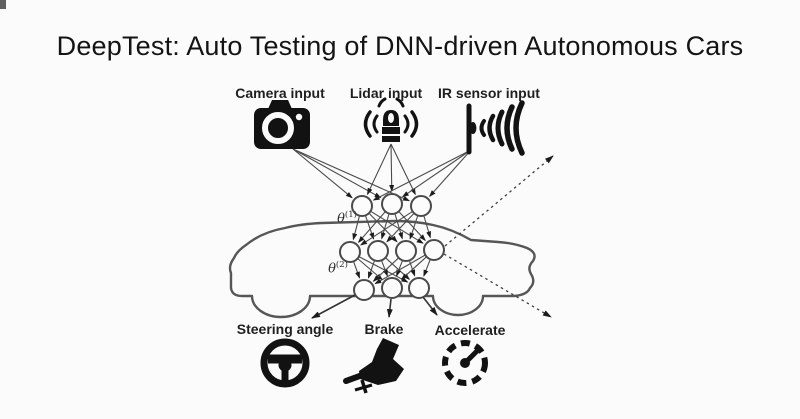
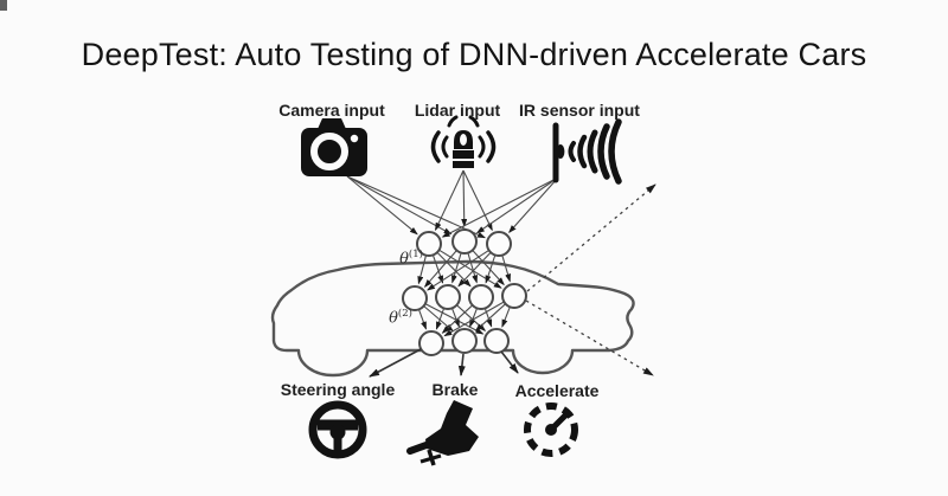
- DeepTest: Auto Testing of DNN-driven Autonomous Cars
+ DeepTest: Auto Testing of DNN-driven Accelerate Cars
  Camera input
  Lidar input
  IR sensor input
  θ(1)
  θ(2)
  Steering angle
  Brake
  Accelerate
